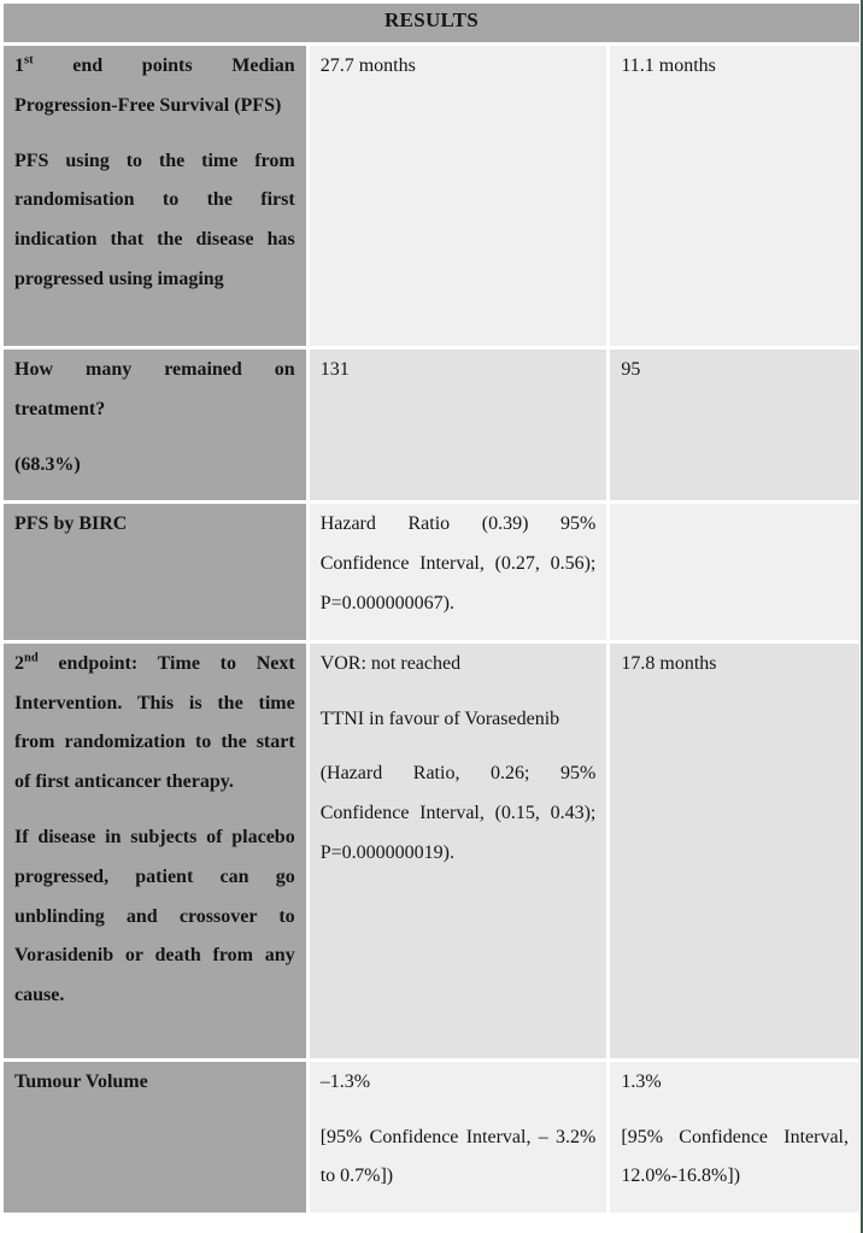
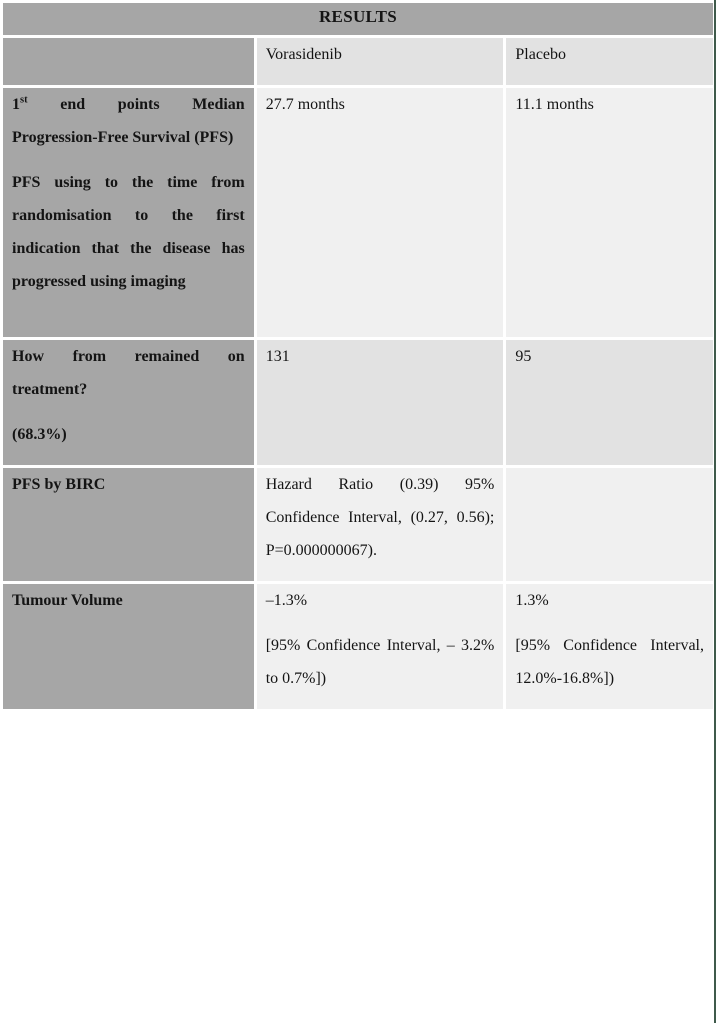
  RESULTS
+ 	Vorasidenib	Placebo
  1st end points Median Progression-Free Survival (PFS) PFS using to the time from randomisation to the first indication that the disease has progressed using imaging	27.7 months	11.1 months
- How many remained on treatment? (68.3%)	131	95
+ How from remained on treatment? (68.3%)	131	95
  PFS by BIRC	Hazard Ratio (0.39) 95% Confidence Interval, (0.27, 0.56); P=0.000000067).
- 2nd endpoint: Time to Next Intervention. This is the time from randomization to the start of first anticancer therapy. If disease in subjects of placebo progressed, patient can go unblinding and crossover to Vorasidenib or death from any cause.	VOR: not reached TTNI in favour of Vorasedenib (Hazard Ratio, 0.26; 95% Confidence Interval, (0.15, 0.43); P=0.000000019).	17.8 months
  Tumour Volume	–1.3% [95% Confidence Interval, – 3.2% to 0.7%])	1.3% [95% Confidence Interval, 12.0%-16.8%])
